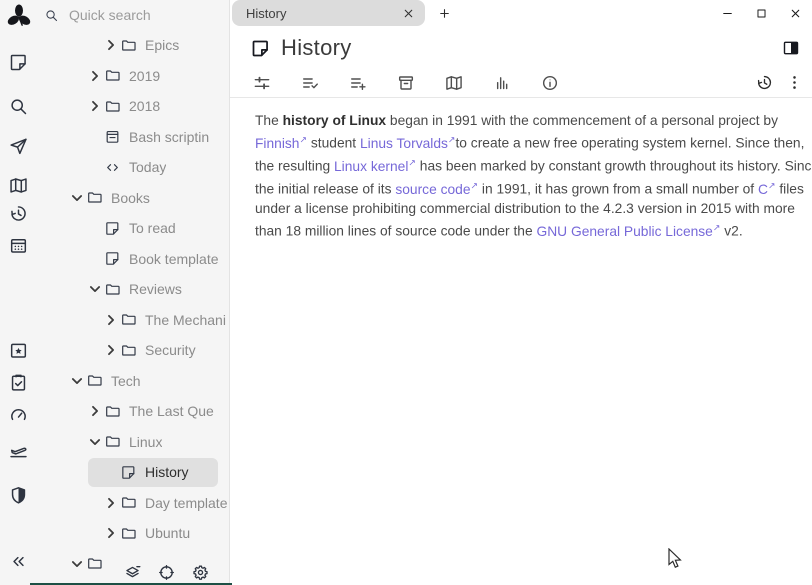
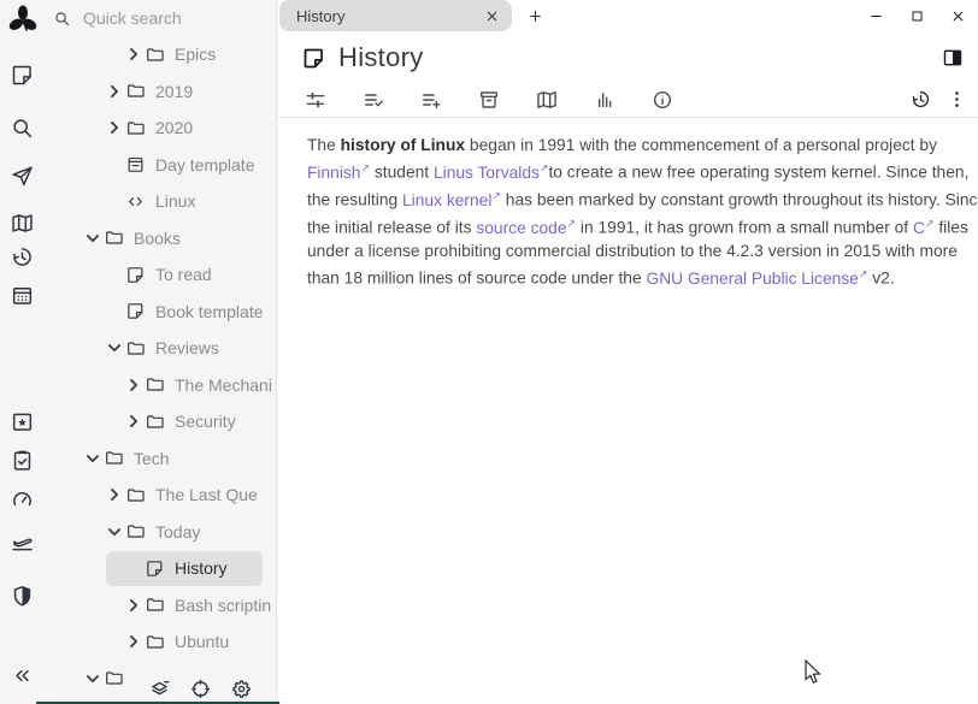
  Quick search
  Epics
  2019
- 2018
+ 2020
- Bash scriptin
+ Day template
- Today
+ Linux
  Books
  To read
  Book template
  Reviews
  The Mechani
  Security
  Tech
  The Last Que
- Linux
+ Today
  History
- Day template
+ Bash scriptin
  Ubuntu
  History
  History
  The history of Linux began in 1991 with the commencement of a personal project by Finnish↗ student Linus Torvalds↗to create a new free operating system kernel. Since then, the resulting Linux kernel↗ has been marked by constant growth throughout its history. Sinc the initial release of its source code↗ in 1991, it has grown from a small number of C↗ files under a license prohibiting commercial distribution to the 4.2.3 version in 2015 with more than 18 million lines of source code under the GNU General Public License↗ v2.
